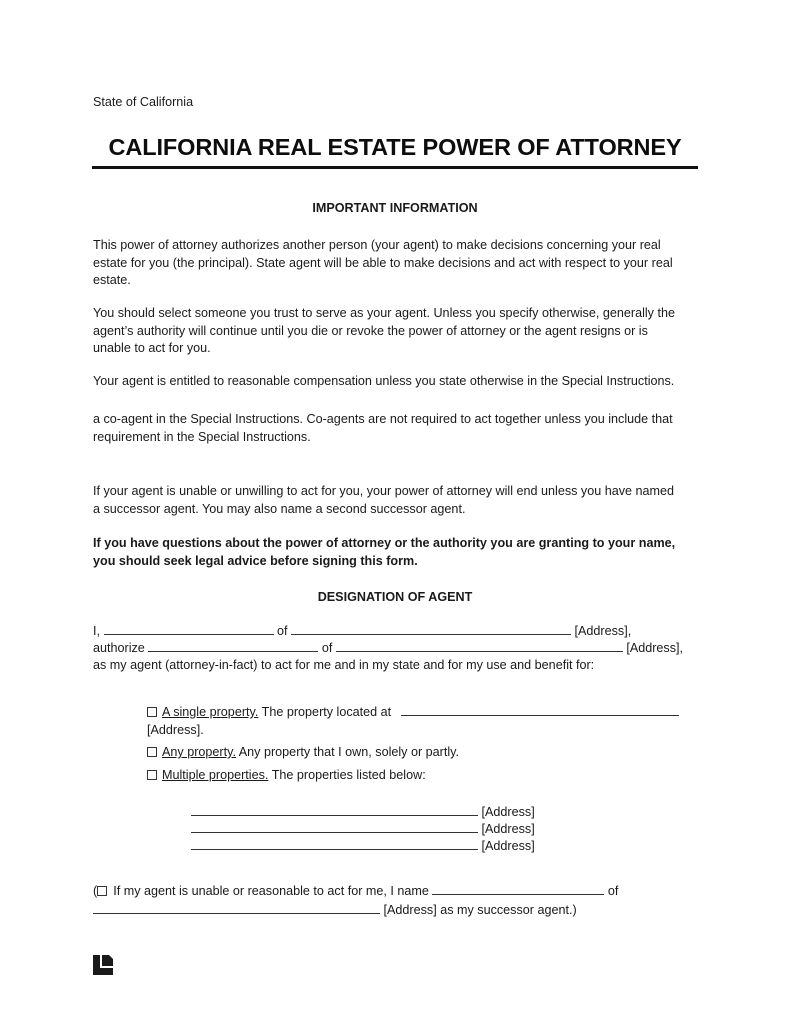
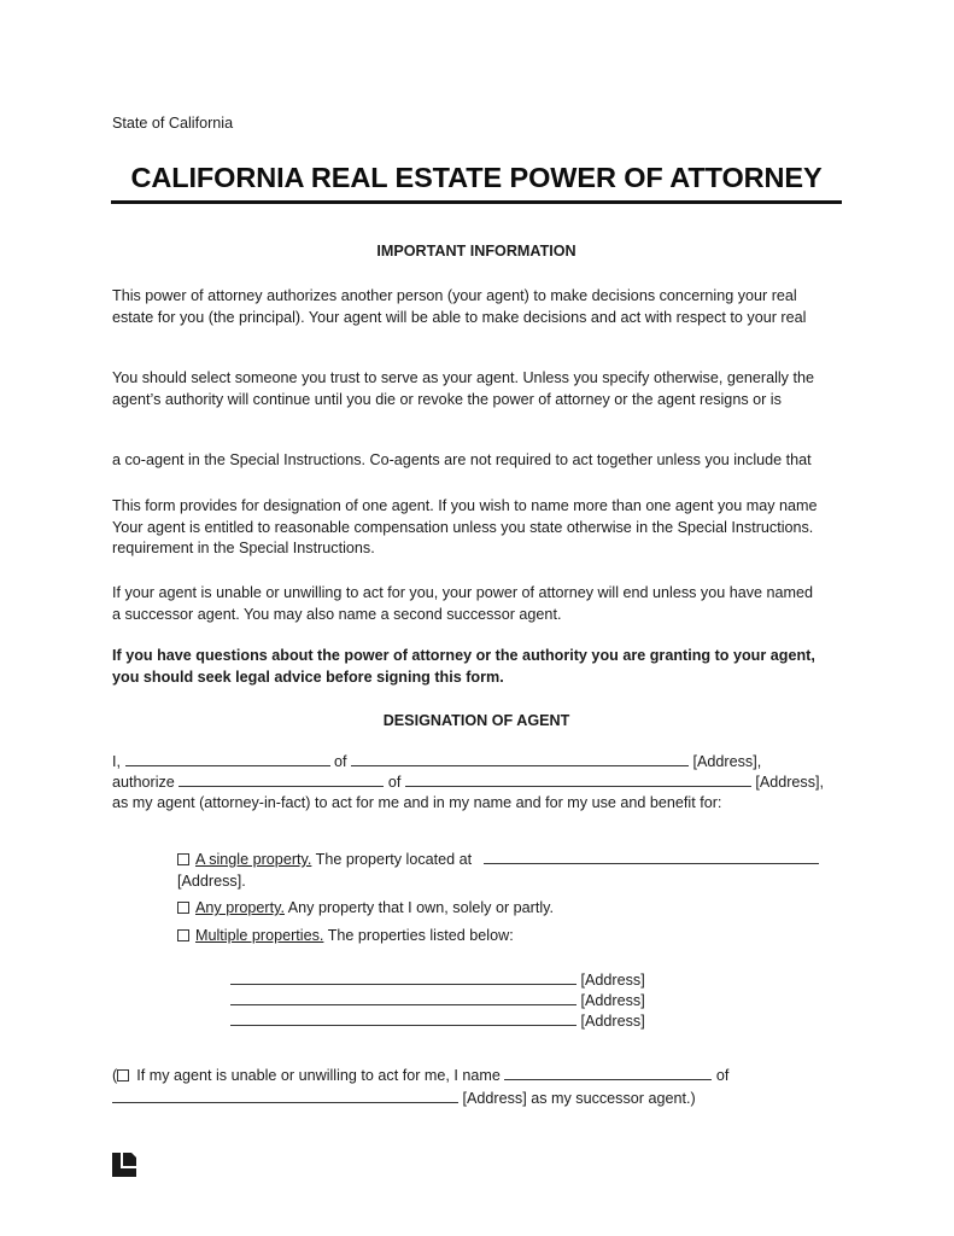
  State of California
  CALIFORNIA REAL ESTATE POWER OF ATTORNEY
  IMPORTANT INFORMATION
  This power of attorney authorizes another person (your agent) to make decisions concerning your real
- estate for you (the principal). State agent will be able to make decisions and act with respect to your real
+ estate for you (the principal). Your agent will be able to make decisions and act with respect to your real
- estate.
  You should select someone you trust to serve as your agent. Unless you specify otherwise, generally the
  agent’s authority will continue until you die or revoke the power of attorney or the agent resigns or is
- unable to act for you.
- Your agent is entitled to reasonable compensation unless you state otherwise in the Special Instructions.
+ a co-agent in the Special Instructions. Co-agents are not required to act together unless you include that
+ This form provides for designation of one agent. If you wish to name more than one agent you may name
- a co-agent in the Special Instructions. Co-agents are not required to act together unless you include that
+ Your agent is entitled to reasonable compensation unless you state otherwise in the Special Instructions.
  requirement in the Special Instructions.
  If your agent is unable or unwilling to act for you, your power of attorney will end unless you have named
  a successor agent. You may also name a second successor agent.
- If you have questions about the power of attorney or the authority you are granting to your name,
+ If you have questions about the power of attorney or the authority you are granting to your agent,
  you should seek legal advice before signing this form.
  DESIGNATION OF AGENT
  I, of [Address],
  authorize of [Address],
- as my agent (attorney-in-fact) to act for me and in my state and for my use and benefit for:
+ as my agent (attorney-in-fact) to act for me and in my name and for my use and benefit for:
  A single property. The property located at
  [Address].
  Any property. Any property that I own, solely or partly.
  Multiple properties. The properties listed below:
  [Address]
  [Address]
  [Address]
- ( If my agent is unable or reasonable to act for me, I name of
+ ( If my agent is unable or unwilling to act for me, I name of
  [Address] as my successor agent.)
